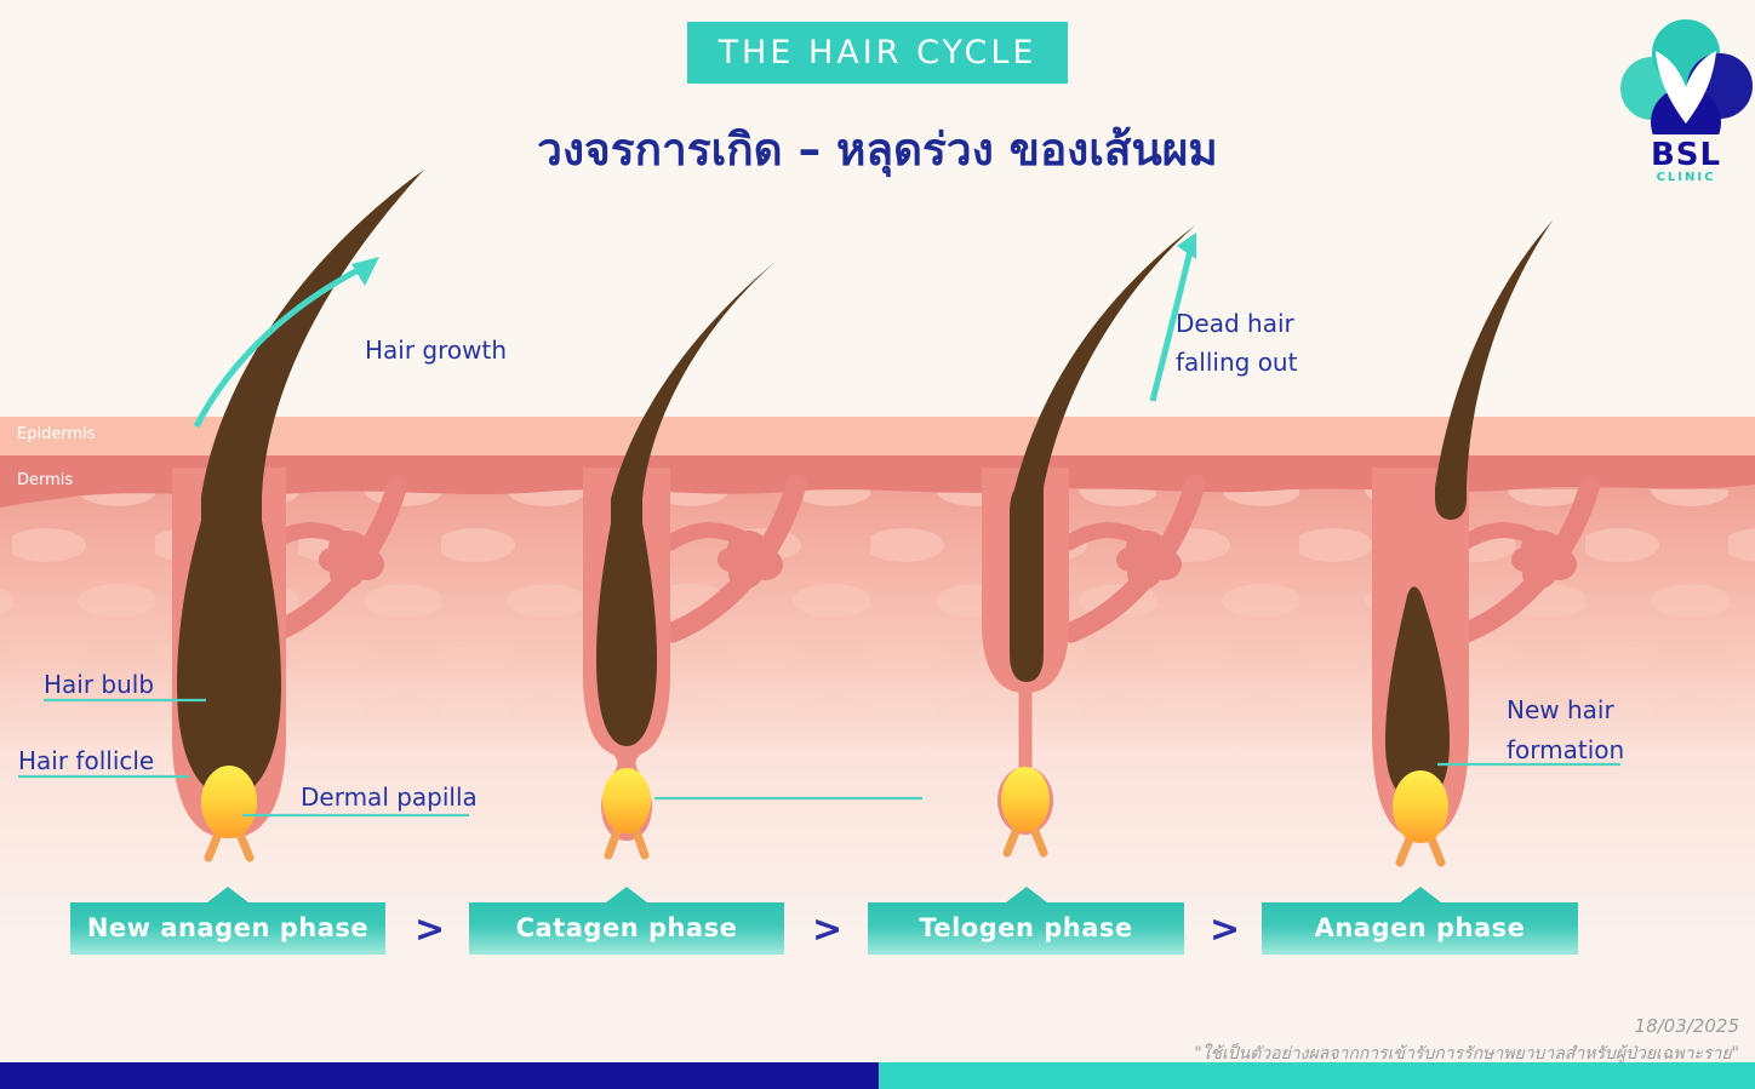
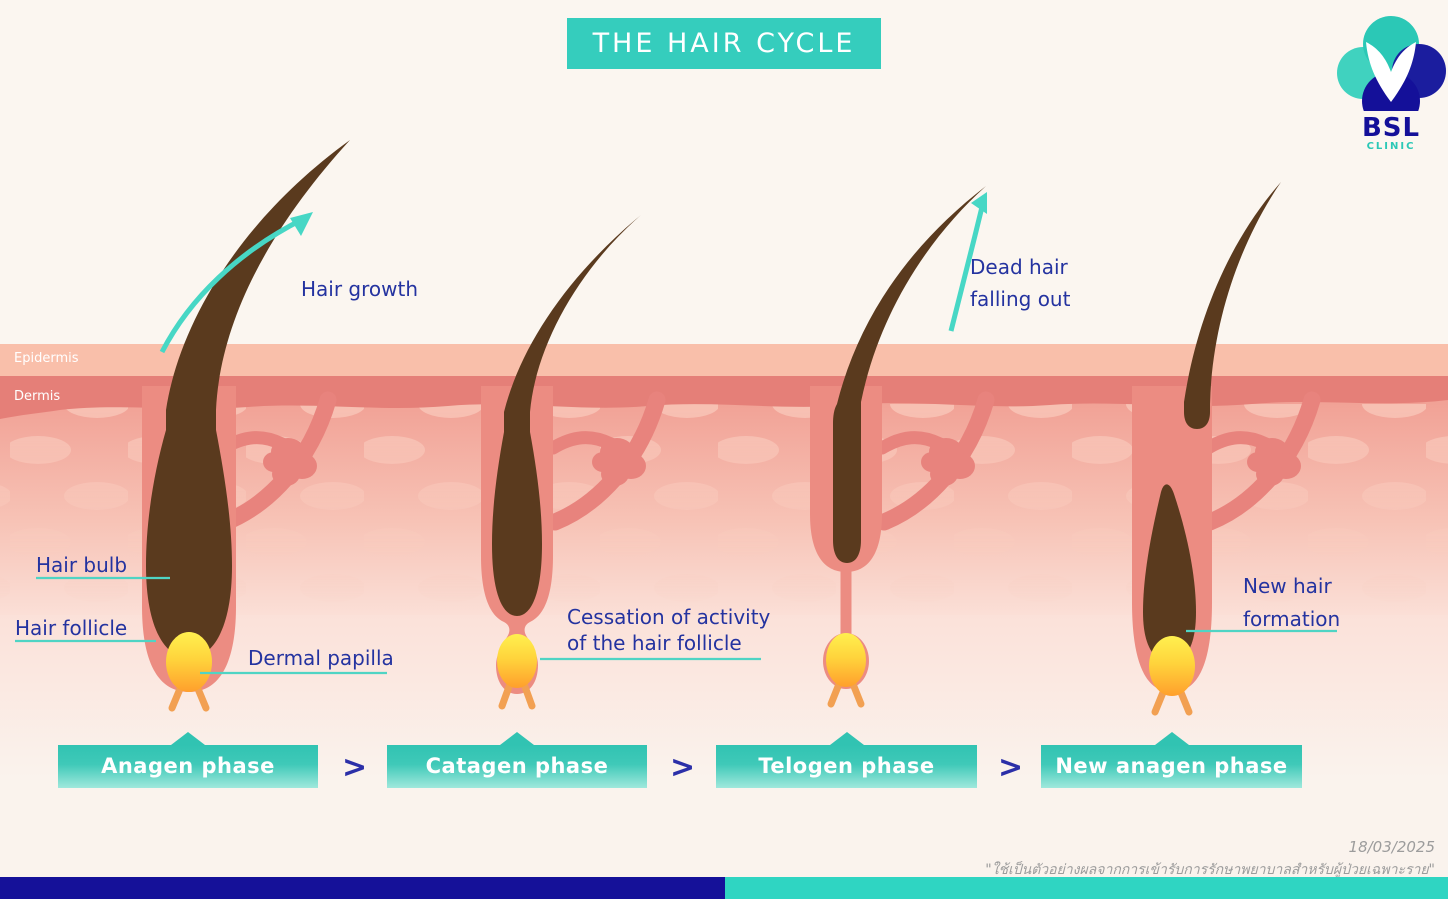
  THE HAIR CYCLE
- วงจรการเกิด – หลุดร่วง ของเส้นผม
  BSL
  CLINIC
  Epidermis
  Dermis
  Hair growth
  Hair bulb
  Hair follicle
  Dermal papilla
+ Cessation of activity
+ of the hair follicle
  Dead hair
  falling out
  New hair
  formation
- New anagen phase
+ Anagen phase
  >
  Catagen phase
  >
  Telogen phase
  >
- Anagen phase
+ New anagen phase
  18/03/2025
  "ใช้เป็นตัวอย่างผลจากการเข้ารับการรักษาพยาบาลสำหรับผู้ป่วยเฉพาะราย"
